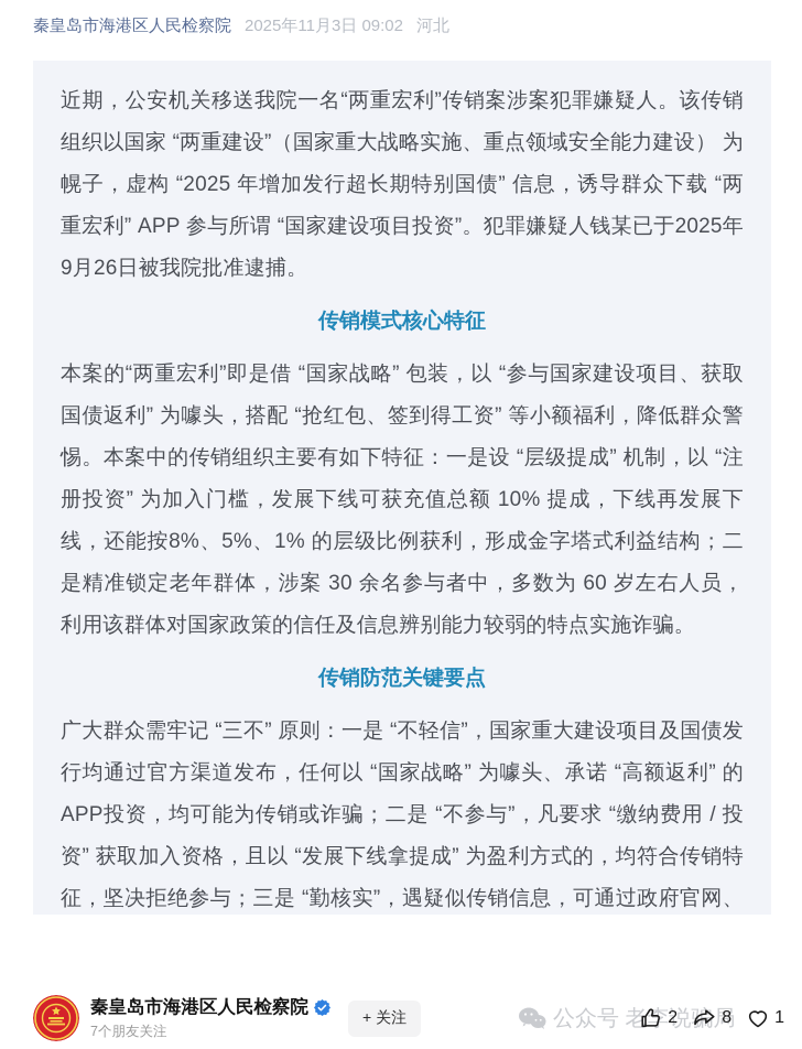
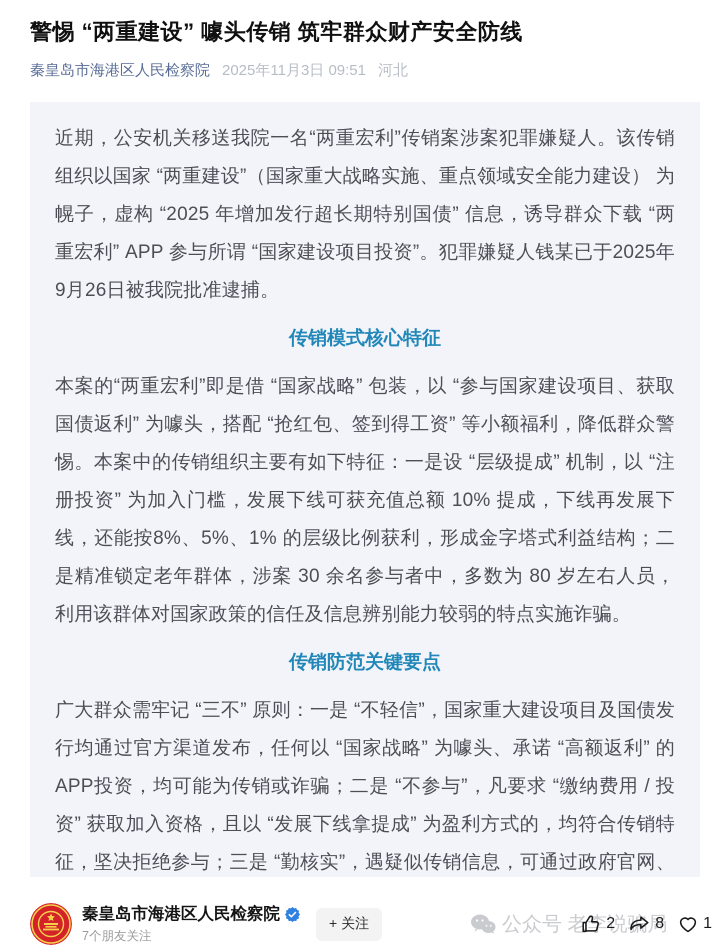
+ 警惕 “两重建设” 噱头传销 筑牢群众财产安全防线
  秦皇岛市海港区人民检察院
- 2025年11月3日 09:02
+ 2025年11月3日 09:51
  河北
  近期，公安机关移送我院一名“两重宏利”传销案涉案犯罪嫌疑人。该传销组织以国家 “两重建设”（国家重大战略实施、重点领域安全能力建设） 为幌子，虚构 “2025 年增加发行超长期特别国债” 信息，诱导群众下载 “两重宏利” APP 参与所谓 “国家建设项目投资”。犯罪嫌疑人钱某已于2025年9月26日被我院批准逮捕。
  传销模式核心特征
- 本案的“两重宏利”即是借 “国家战略” 包装，以 “参与国家建设项目、获取国债返利” 为噱头，搭配 “抢红包、签到得工资” 等小额福利，降低群众警惕。本案中的传销组织主要有如下特征：一是设 “层级提成” 机制，以 “注册投资” 为加入门槛，发展下线可获充值总额 10% 提成，下线再发展下线，还能按8%、5%、1% 的层级比例获利，形成金字塔式利益结构；二是精准锁定老年群体，涉案 30 余名参与者中，多数为 60 岁左右人员，利用该群体对国家政策的信任及信息辨别能力较弱的特点实施诈骗。
+ 本案的“两重宏利”即是借 “国家战略” 包装，以 “参与国家建设项目、获取国债返利” 为噱头，搭配 “抢红包、签到得工资” 等小额福利，降低群众警惕。本案中的传销组织主要有如下特征：一是设 “层级提成” 机制，以 “注册投资” 为加入门槛，发展下线可获充值总额 10% 提成，下线再发展下线，还能按8%、5%、1% 的层级比例获利，形成金字塔式利益结构；二是精准锁定老年群体，涉案 30 余名参与者中，多数为 80 岁左右人员，利用该群体对国家政策的信任及信息辨别能力较弱的特点实施诈骗。
  传销防范关键要点
  广大群众需牢记 “三不” 原则：一是 “不轻信”，国家重大建设项目及国债发行均通过官方渠道发布，任何以 “国家战略” 为噱头、承诺 “高额返利” 的 APP投资，均可能为传销或诈骗；二是 “不参与”，凡要求 “缴纳费用 / 投资” 获取加入资格，且以 “发展下线拿提成” 为盈利方式的，均符合传销特征，坚决拒绝参与；三是 “勤核实”，遇疑似传销信息，可通过政府官网、
  秦皇岛市海港区人民检察院
  7个朋友关注
  + 关注
  公众号 老说局
  2
  8
  1
